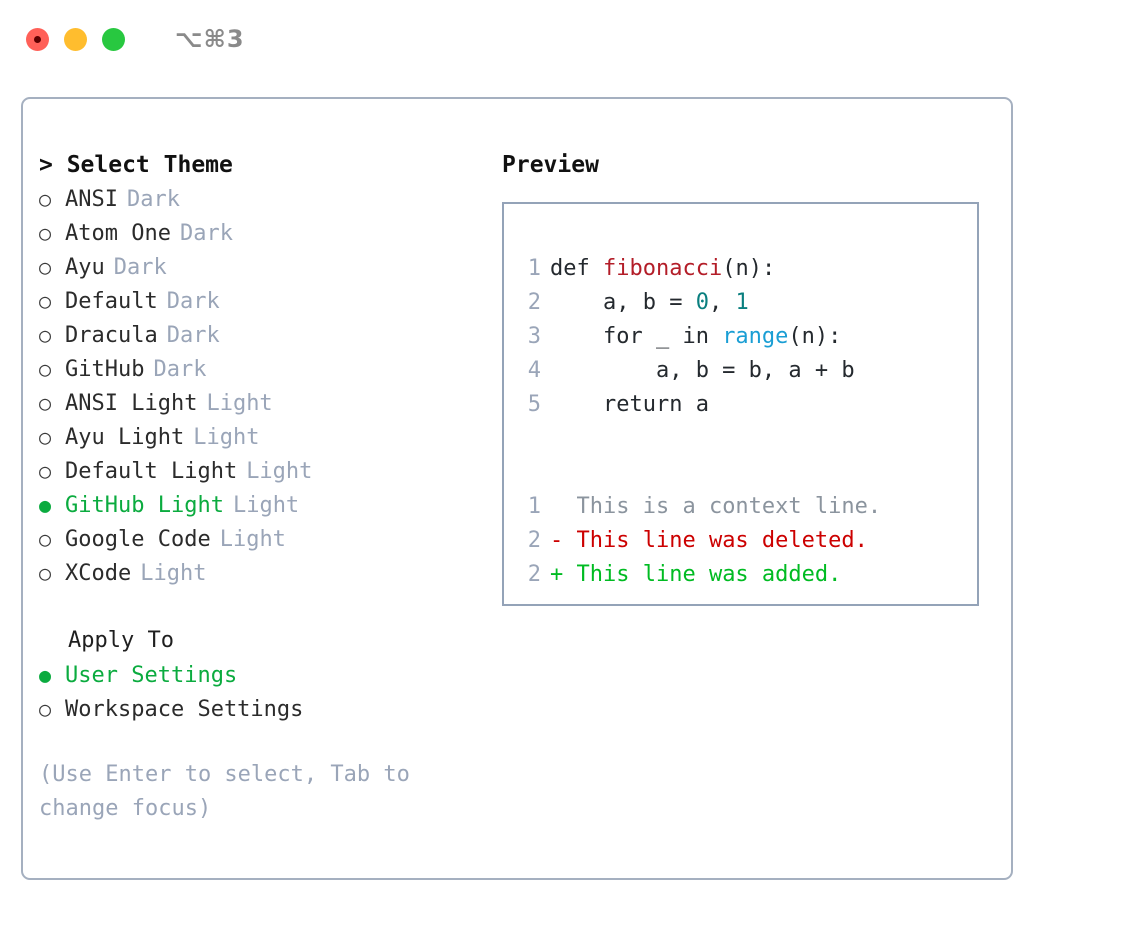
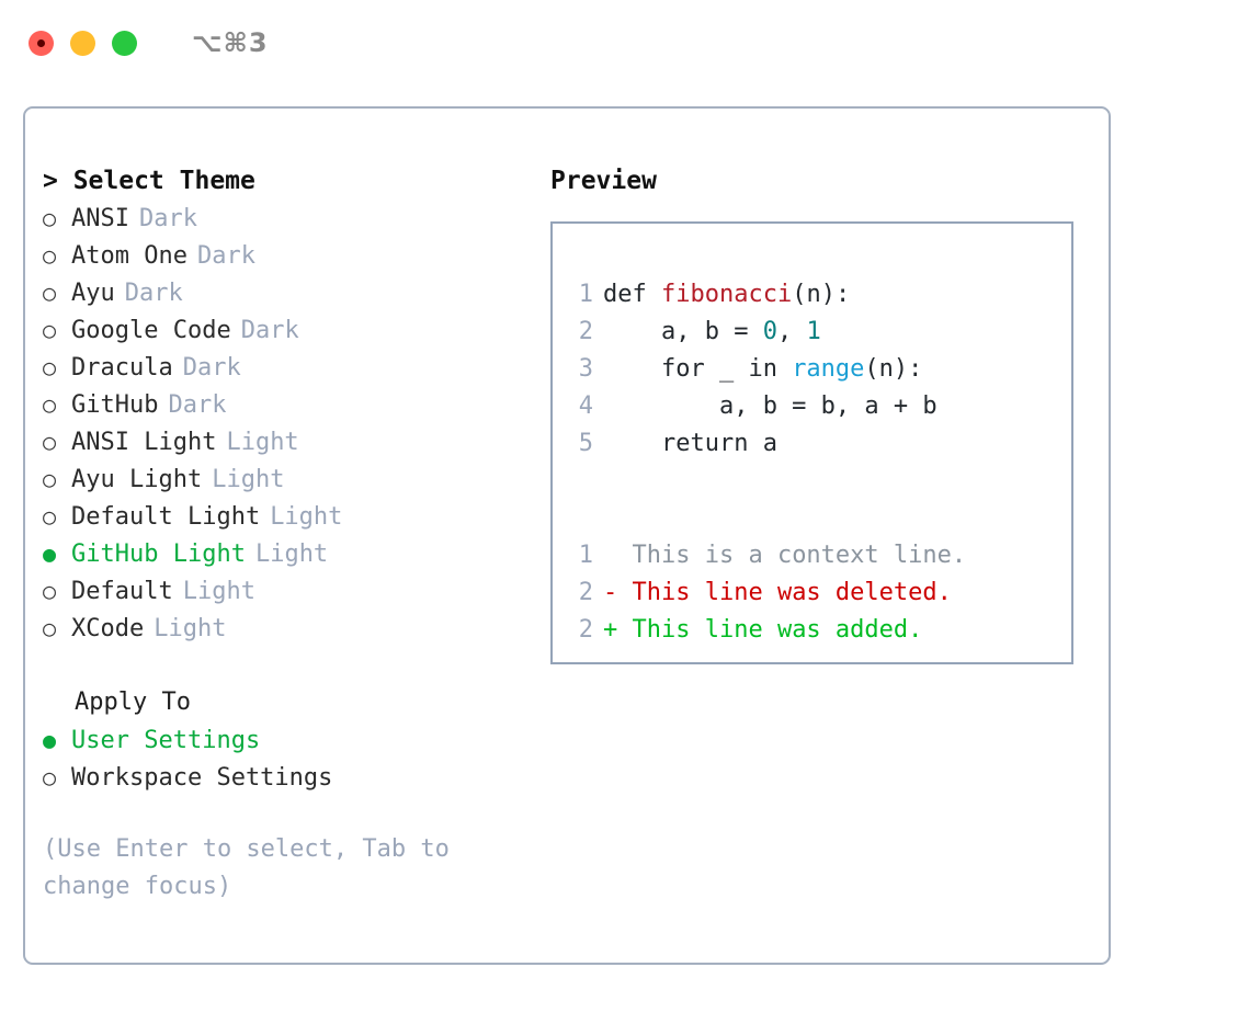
  ⌥⌘3
  > Select Theme
  ○
  ANSI
  Dark
  ○
  Atom One
  Dark
  ○
  Ayu
  Dark
  ○
- Default
+ Google Code
  Dark
  ○
  Dracula
  Dark
  ○
  GitHub
  Dark
  ○
  ANSI Light
  Light
  ○
  Ayu Light
  Light
  ○
  Default Light
  Light
  ●
  GitHub Light
  Light
  ○
- Google Code
+ Default
  Light
  ○
  XCode
  Light
  Apply To
  ●
  User Settings
  ○
  Workspace Settings
  (Use Enter to select, Tab to change focus)
  Preview
  1
  def fibonacci(n):
  2
  a, b = 0, 1
  3
  for _ in range(n):
  4
  a, b = b, a + b
  5
  return a
  1
  This is a context line.
  2
  -
  This line was deleted.
  2
  +
  This line was added.
